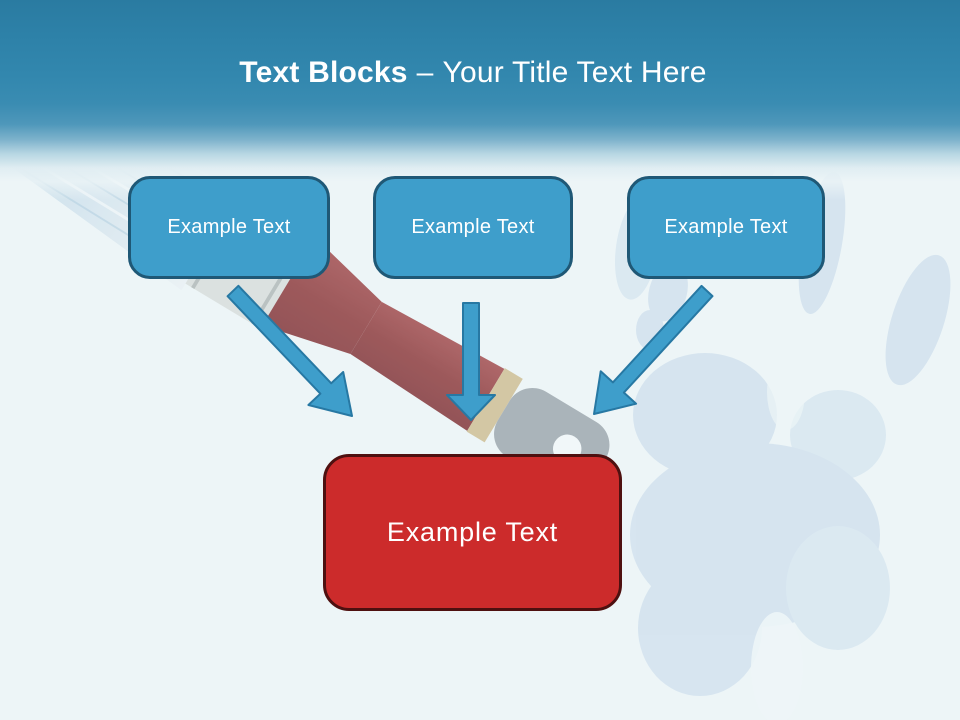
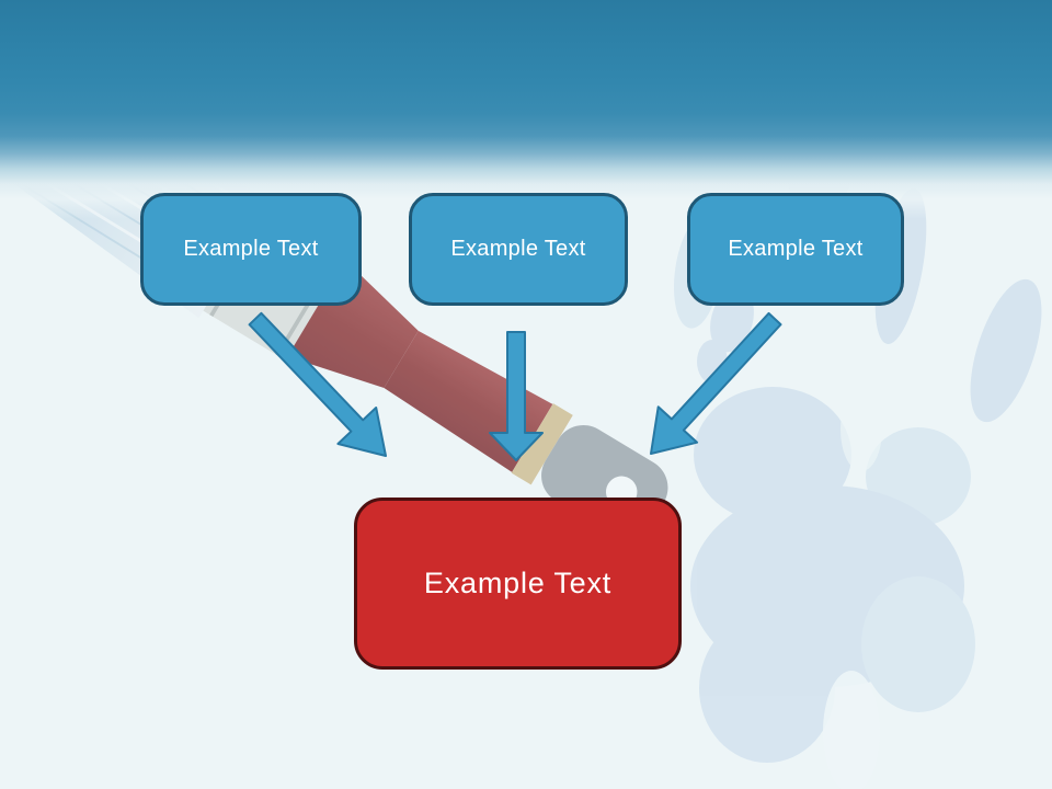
- Text Blocks – Your Title Text Here
  Example Text
  Example Text
  Example Text
  Example Text
